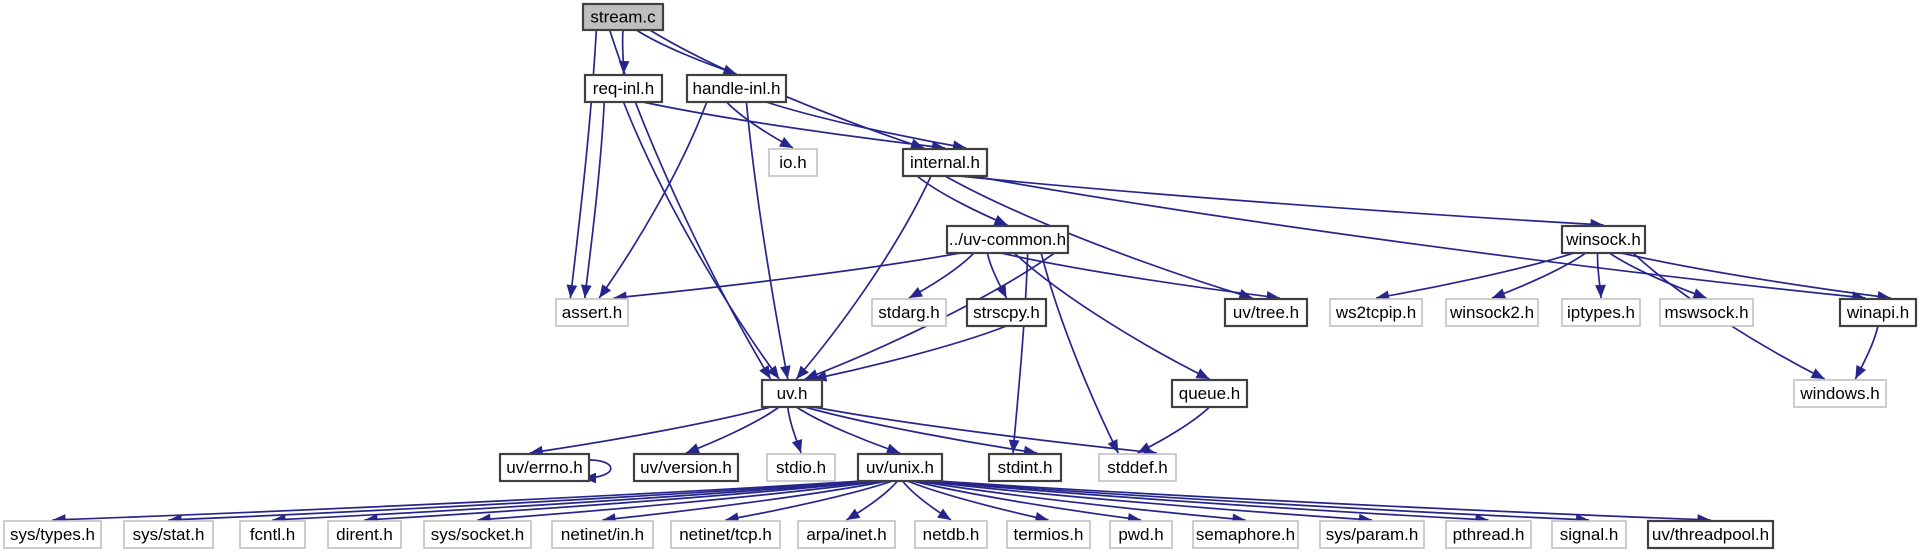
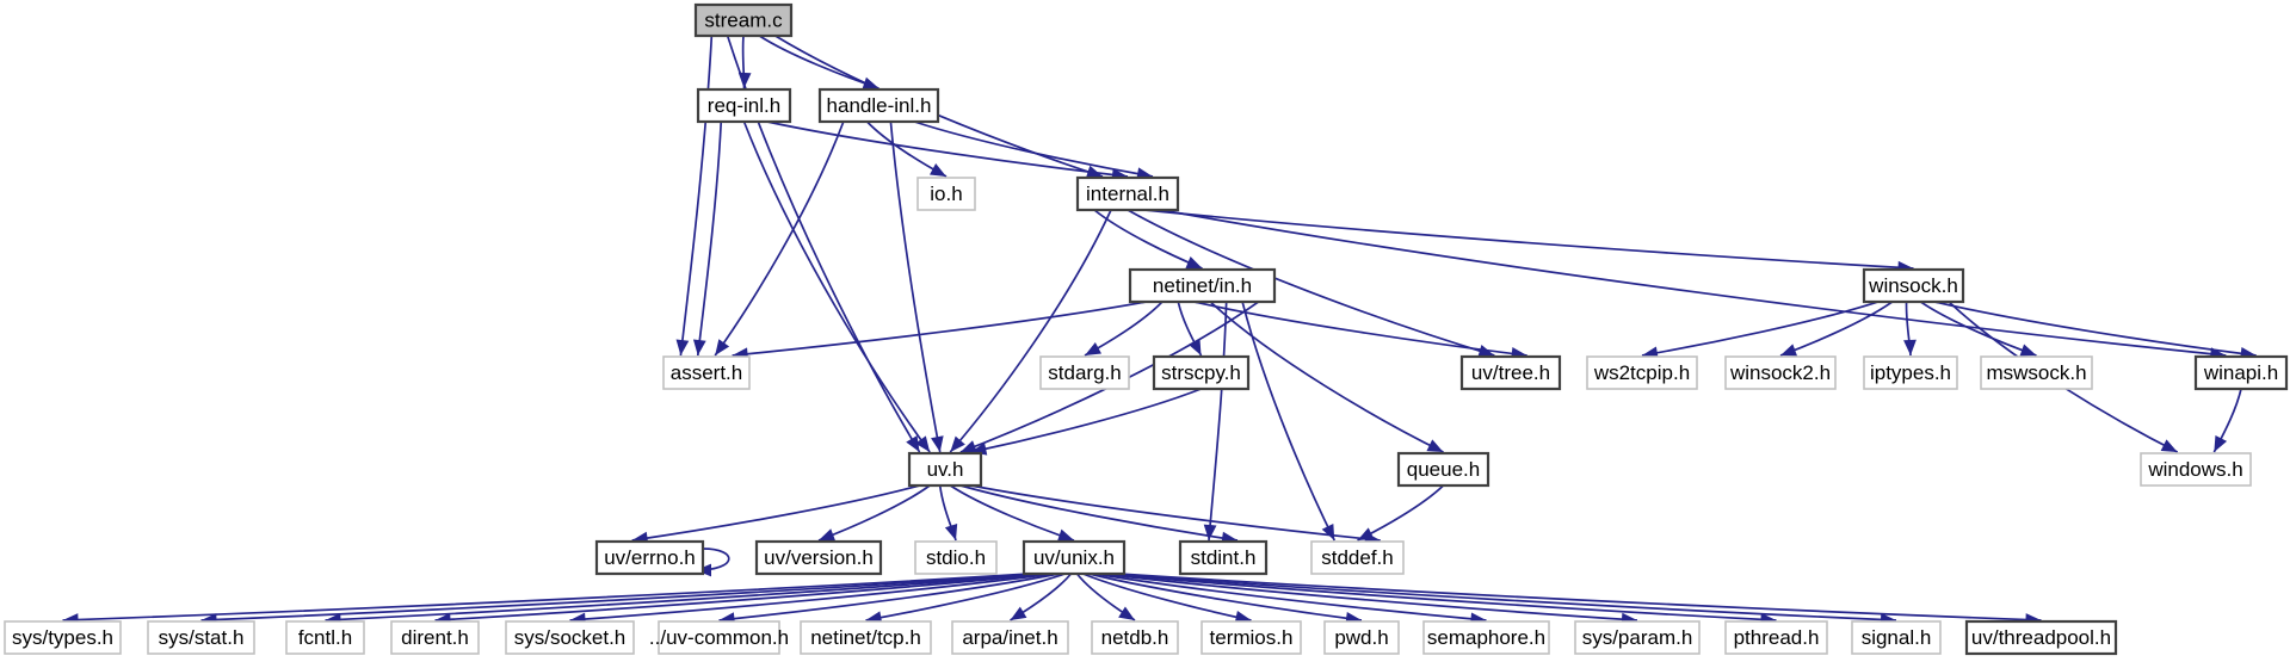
  stream.c
  req-inl.h
  handle-inl.h
  io.h
  internal.h
- ../uv-common.h
+ netinet/in.h
  winsock.h
  assert.h
  stdarg.h
  strscpy.h
  uv/tree.h
  ws2tcpip.h
  winsock2.h
  iptypes.h
  mswsock.h
  winapi.h
  uv.h
  queue.h
  windows.h
  uv/errno.h
  uv/version.h
  stdio.h
  uv/unix.h
  stdint.h
  stddef.h
  sys/types.h
  sys/stat.h
  fcntl.h
  dirent.h
  sys/socket.h
- netinet/in.h
+ ../uv-common.h
  netinet/tcp.h
  arpa/inet.h
  netdb.h
  termios.h
  pwd.h
  semaphore.h
  sys/param.h
  pthread.h
  signal.h
  uv/threadpool.h
